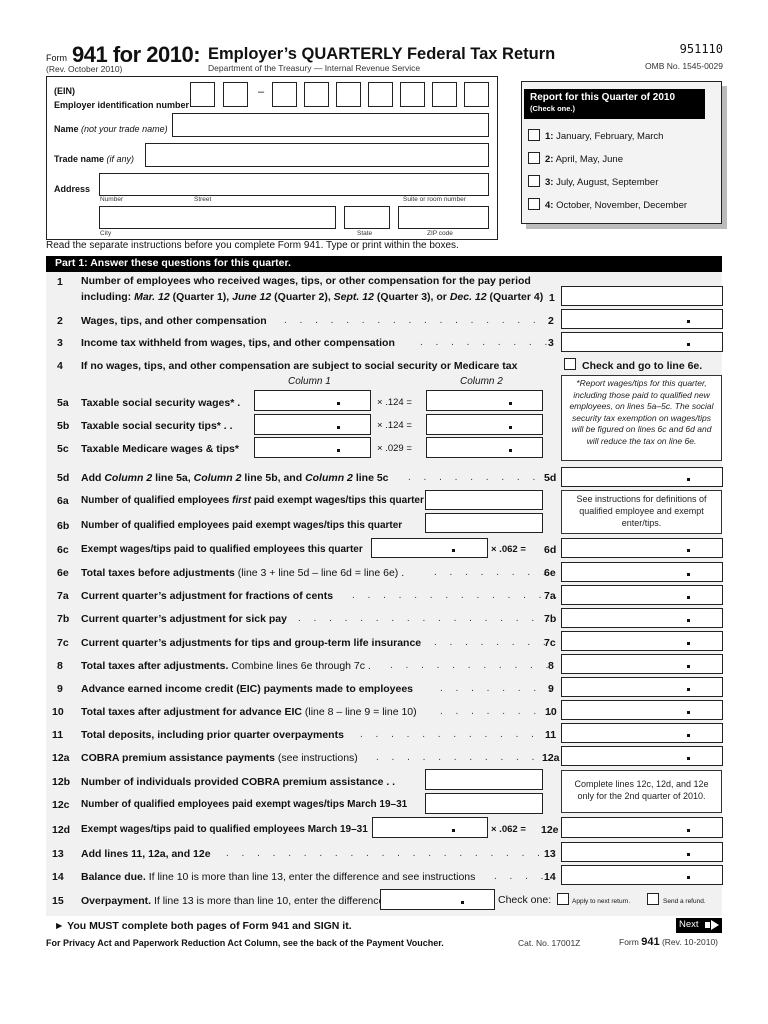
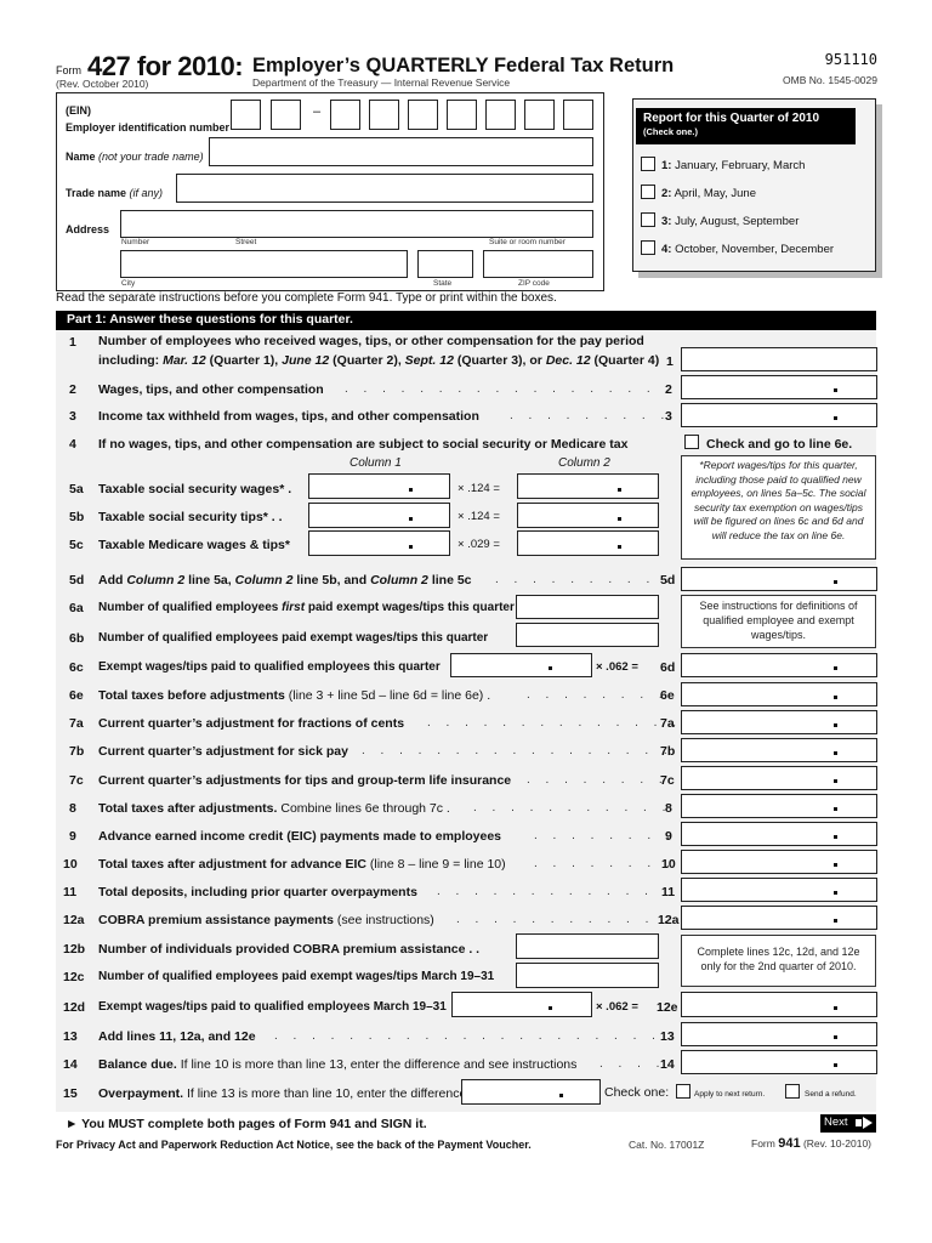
  Form
- 941 for 2010:
+ 427 for 2010:
  Employer’s QUARTERLY Federal Tax Return
  (Rev. October 2010)
  Department of the Treasury — Internal Revenue Service
  951110
  OMB No. 1545-0029
  (EIN)
  Employer identification number
  –
  Name (not your trade name)
  Trade name (if any)
  Address
  Report for this Quarter of 2010
  (Check one.)
  1: January, February, March
  2: April, May, June
  3: July, August, September
  4: October, November, December
  Read the separate instructions before you complete Form 941. Type or print within the boxes.
  Part 1: Answer these questions for this quarter.
  1
  Number of employees who received wages, tips, or other compensation for the pay period
  including: Mar. 12 (Quarter 1), June 12 (Quarter 2), Sept. 12 (Quarter 3), or Dec. 12 (Quarter 4)
  1
  2
  Wages, tips, and other compensation
  . . . . . . . . . . . . . . . . . .
  2
  3
  Income tax withheld from wages, tips, and other compensation
  . . . . . . . . .
  3
  4
  If no wages, tips, and other compensation are subject to social security or Medicare tax
  Check and go to line 6e.
  Column 1
  Column 2
  5a
  Taxable social security wages* .
  × .124 =
  5b
  Taxable social security tips* . .
  × .124 =
  5c
  Taxable Medicare wages & tips*
  × .029 =
  *Report wages/tips for this quarter, including those paid to qualified new employees, on lines 5a–5c. The social security tax exemption on wages/tips will be figured on lines 6c and 6d and will reduce the tax on line 6e.
  5d
  Add Column 2 line 5a, Column 2 line 5b, and Column 2 line 5c
  . . . . . . . . . .
  5d
  6a
  Number of qualified employees first paid exempt wages/tips this quarter
  6b
  Number of qualified employees paid exempt wages/tips this quarter
- See instructions for definitions of qualified employee and exempt enter/tips.
+ See instructions for definitions of qualified employee and exempt wages/tips.
  6c
  Exempt wages/tips paid to qualified employees this quarter
  × .062 =
  6d
  6e
  Total taxes before adjustments (line 3 + line 5d – line 6d = line 6e) .
  . . . . . . . .
  6e
  7a
  Current quarter’s adjustment for fractions of cents
  . . . . . . . . . . . . . .
  7a
  7b
  Current quarter’s adjustment for sick pay
  . . . . . . . . . . . . . . . . .
  7b
  7c
  Current quarter’s adjustments for tips and group-term life insurance
  . . . . . . . .
  7c
  8
  Total taxes after adjustments. Combine lines 6e through 7c .
  . . . . . . . . . . .
  8
  9
  Advance earned income credit (EIC) payments made to employees
  . . . . . . . .
  9
  10
  Total taxes after adjustment for advance EIC (line 8 – line 9 = line 10)
  . . . . . . . .
  10
  11
  Total deposits, including prior quarter overpayments
  . . . . . . . . . . . . .
  11
  12a
  COBRA premium assistance payments (see instructions)
  . . . . . . . . . . . .
  12a
  12b
  Number of individuals provided COBRA premium assistance . .
  12c
  Number of qualified employees paid exempt wages/tips March 19–31
  Complete lines 12c, 12d, and 12e only for the 2nd quarter of 2010.
  12d
  Exempt wages/tips paid to qualified employees March 19–31
  × .062 =
  12e
  13
  Add lines 11, 12a, and 12e
  . . . . . . . . . . . . . . . . . . . . . .
  13
  14
  Balance due. If line 10 is more than line 13, enter the difference and see instructions
  . . . .
  14
  15
  Overpayment. If line 13 is more than line 10, enter the differenc
  Check one:
  ► You MUST complete both pages of Form 941 and SIGN it.
  Next
- For Privacy Act and Paperwork Reduction Act Column, see the back of the Payment Voucher.
+ For Privacy Act and Paperwork Reduction Act Notice, see the back of the Payment Voucher.
  Cat. No. 17001Z
  Form 941 (Rev. 10-2010)
